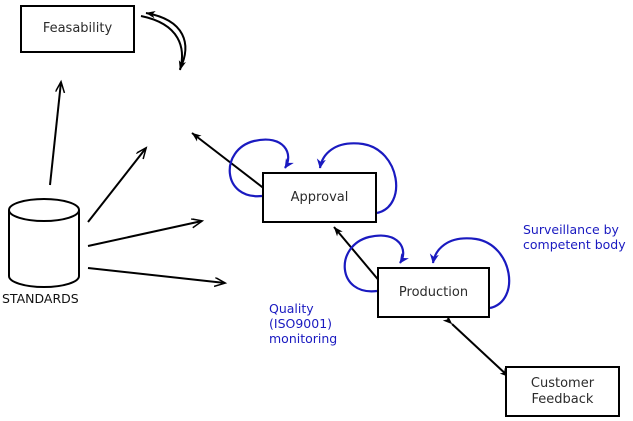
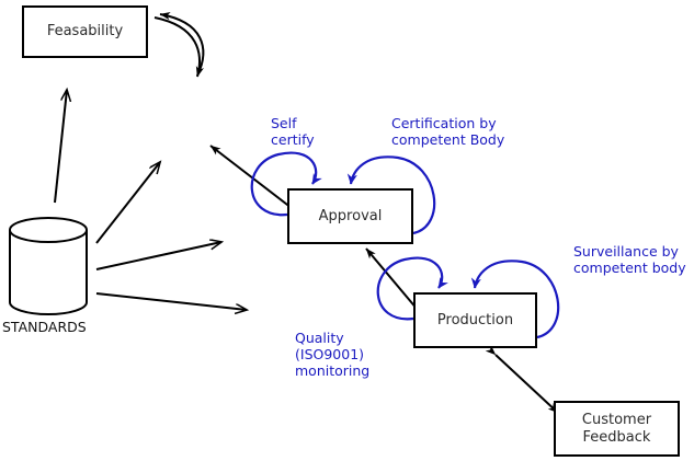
  STANDARDS
  Feasability
  Approval
  Production
  Customer
  Feedback
+ Self
+ certify
+ Certification by
+ competent Body
  Quality
  (ISO9001)
  monitoring
  Surveillance by
  competent body
